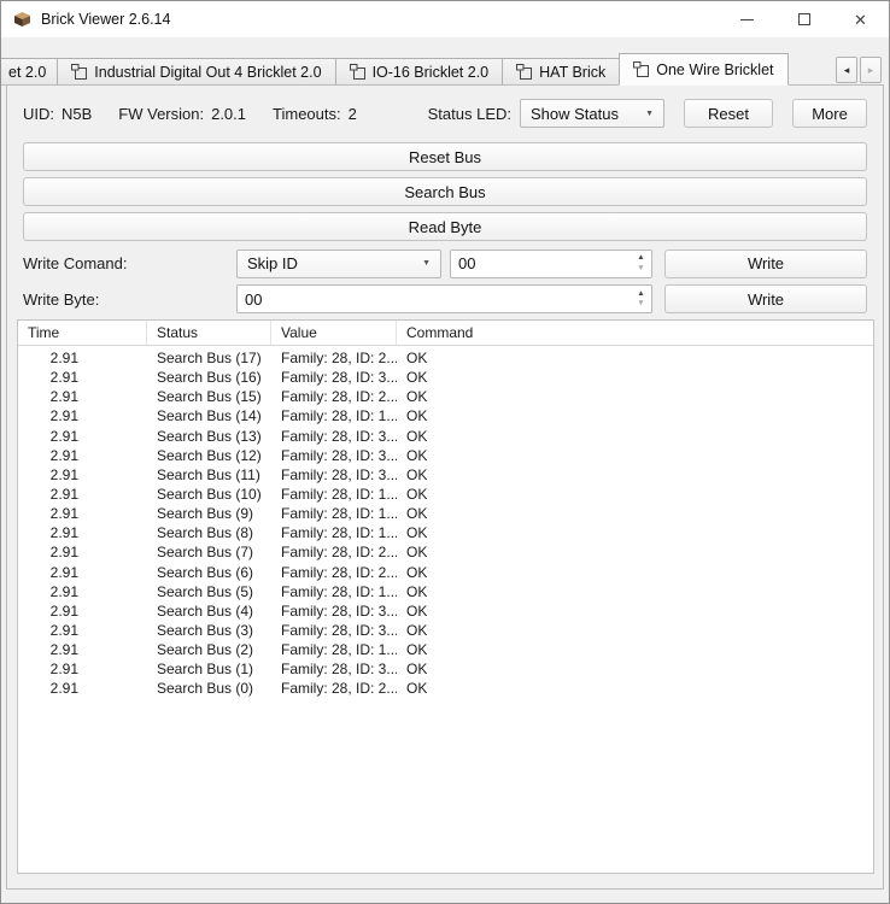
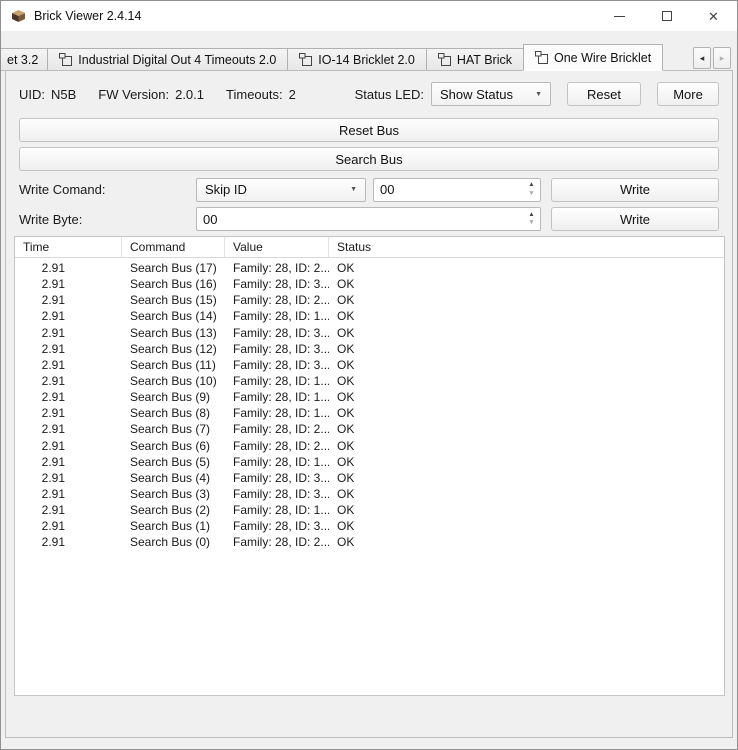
- Brick Viewer 2.6.14
+ Brick Viewer 2.4.14
  ✕
- et 2.0
+ et 3.2
- Industrial Digital Out 4 Bricklet 2.0
+ Industrial Digital Out 4 Timeouts 2.0
- IO-16 Bricklet 2.0
+ IO-14 Bricklet 2.0
  HAT Brick
  One Wire Bricklet
  ◂
  ▸
  UID:
  N5B
  FW Version:
  2.0.1
  Timeouts:
  2
  Status LED:
  Show Status
  Reset
  More
  Reset Bus
  Search Bus
- Read Byte
  Write Comand:
  Skip ID
  00
  Write
  Write Byte:
  00
  Write
  Time
- Status
+ Command
  Value
- Command
+ Status
  2.91
  Search Bus (17)
  Family: 28, ID: 2...
  OK
  2.91
  Search Bus (16)
  Family: 28, ID: 3...
  OK
  2.91
  Search Bus (15)
  Family: 28, ID: 2...
  OK
  2.91
  Search Bus (14)
  Family: 28, ID: 1...
  OK
  2.91
  Search Bus (13)
  Family: 28, ID: 3...
  OK
  2.91
  Search Bus (12)
  Family: 28, ID: 3...
  OK
  2.91
  Search Bus (11)
  Family: 28, ID: 3...
  OK
  2.91
  Search Bus (10)
  Family: 28, ID: 1...
  OK
  2.91
  Search Bus (9)
  Family: 28, ID: 1...
  OK
  2.91
  Search Bus (8)
  Family: 28, ID: 1...
  OK
  2.91
  Search Bus (7)
  Family: 28, ID: 2...
  OK
  2.91
  Search Bus (6)
  Family: 28, ID: 2...
  OK
  2.91
  Search Bus (5)
  Family: 28, ID: 1...
  OK
  2.91
  Search Bus (4)
  Family: 28, ID: 3...
  OK
  2.91
  Search Bus (3)
  Family: 28, ID: 3...
  OK
  2.91
  Search Bus (2)
  Family: 28, ID: 1...
  OK
  2.91
  Search Bus (1)
  Family: 28, ID: 3...
  OK
  2.91
  Search Bus (0)
  Family: 28, ID: 2...
  OK
